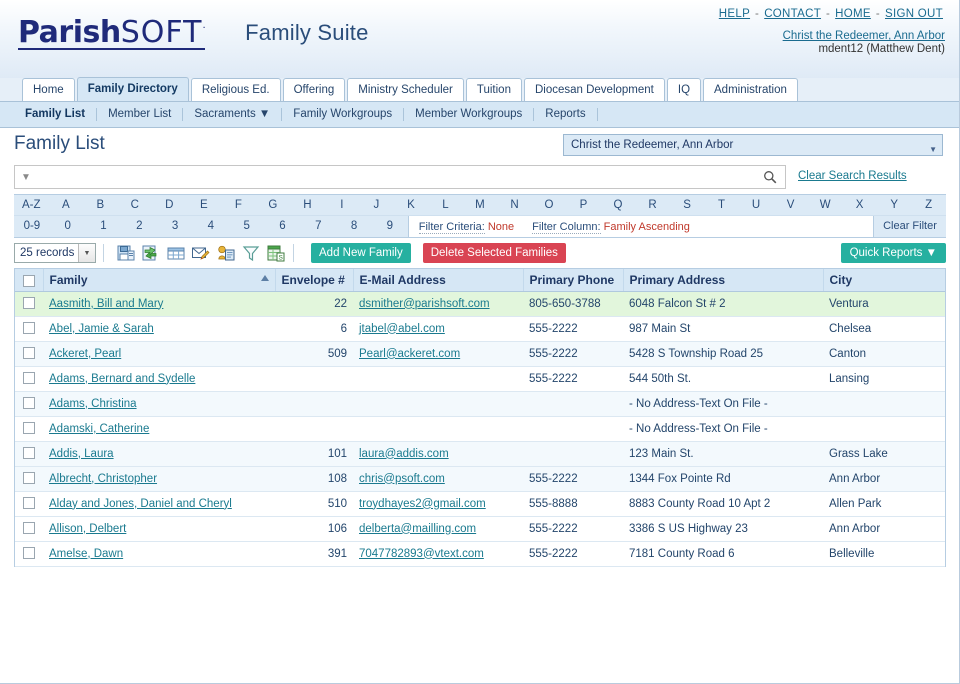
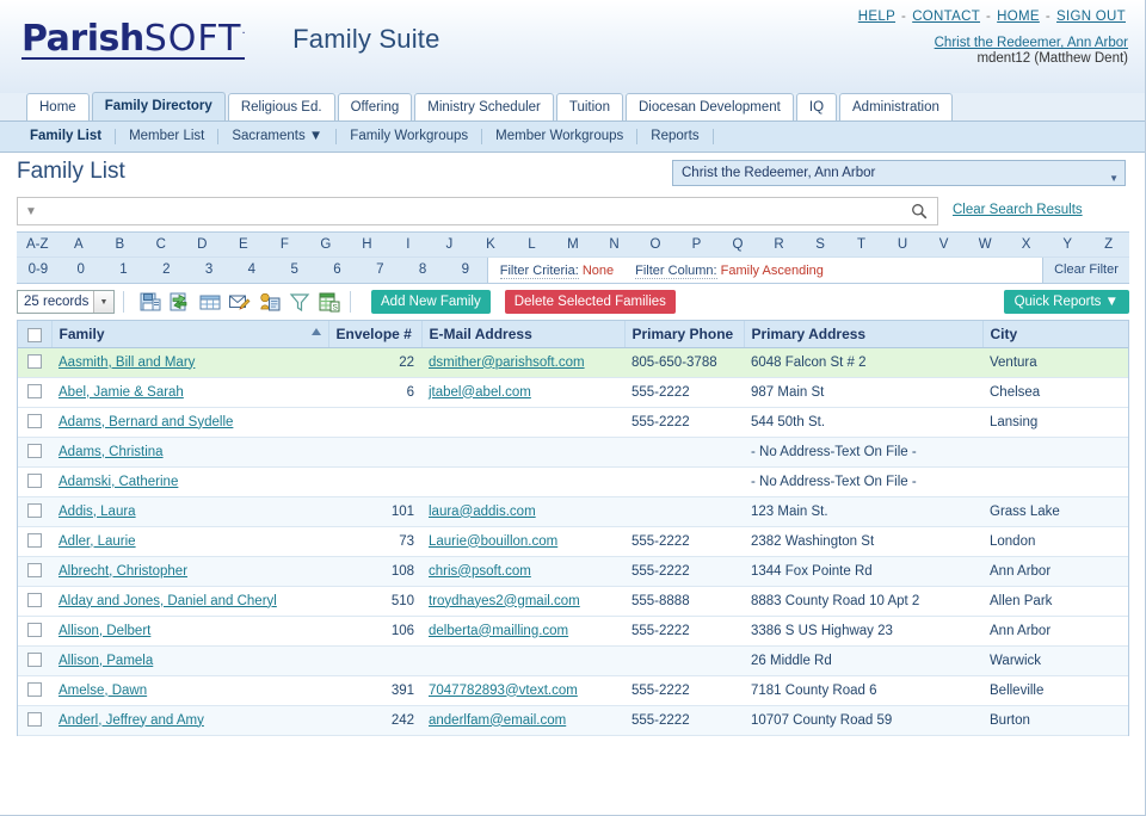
  ParishSOFT·
  Family Suite
  HELP - CONTACT - HOME - SIGN OUT
  Christ the Redeemer, Ann Arbor
  mdent12 (Matthew Dent)
  Home
  Family Directory
  Religious Ed.
  Offering
  Ministry Scheduler
  Tuition
  Diocesan Development
  IQ
  Administration
  Family List
  Member List
  Sacraments ▼
  Family Workgroups
  Member Workgroups
  Reports
  Family List
  Christ the Redeemer, Ann Arbor
  ▼
  ▼
  Clear Search Results
  A-Z
  A
  B
  C
  D
  E
  F
  G
  H
  I
  J
  K
  L
  M
  N
  O
  P
  Q
  R
  S
  T
  U
  V
  W
  X
  Y
  Z
  0-9
  0
  1
  2
  3
  4
  5
  6
  7
  8
  9
  Filter Criteria: None
  Filter Column: Family Ascending
  Clear Filter
  25 records
  Add New Family
  Delete Selected Families
  Quick Reports ▼
  	Family	Envelope #	E-Mail Address	Primary Phone	Primary Address	City
  	Aasmith, Bill and Mary	22	dsmither@parishsoft.com	805-650-3788	6048 Falcon St # 2	Ventura
  	Abel, Jamie & Sarah	6	jtabel@abel.com	555-2222	987 Main St	Chelsea
- 	Ackeret, Pearl	509	Pearl@ackeret.com	555-2222	5428 S Township Road 25	Canton
  	Adams, Bernard and Sydelle			555-2222	544 50th St.	Lansing
  	Adams, Christina				- No Address-Text On File -
  	Adamski, Catherine				- No Address-Text On File -
  	Addis, Laura	101	laura@addis.com		123 Main St.	Grass Lake
+ 	Adler, Laurie	73	Laurie@bouillon.com	555-2222	2382 Washington St	London
  	Albrecht, Christopher	108	chris@psoft.com	555-2222	1344 Fox Pointe Rd	Ann Arbor
  	Alday and Jones, Daniel and Cheryl	510	troydhayes2@gmail.com	555-8888	8883 County Road 10 Apt 2	Allen Park
  	Allison, Delbert	106	delberta@mailling.com	555-2222	3386 S US Highway 23	Ann Arbor
+ 	Allison, Pamela				26 Middle Rd	Warwick
  	Amelse, Dawn	391	7047782893@vtext.com	555-2222	7181 County Road 6	Belleville
+ 	Anderl, Jeffrey and Amy	242	anderlfam@email.com	555-2222	10707 County Road 59	Burton
